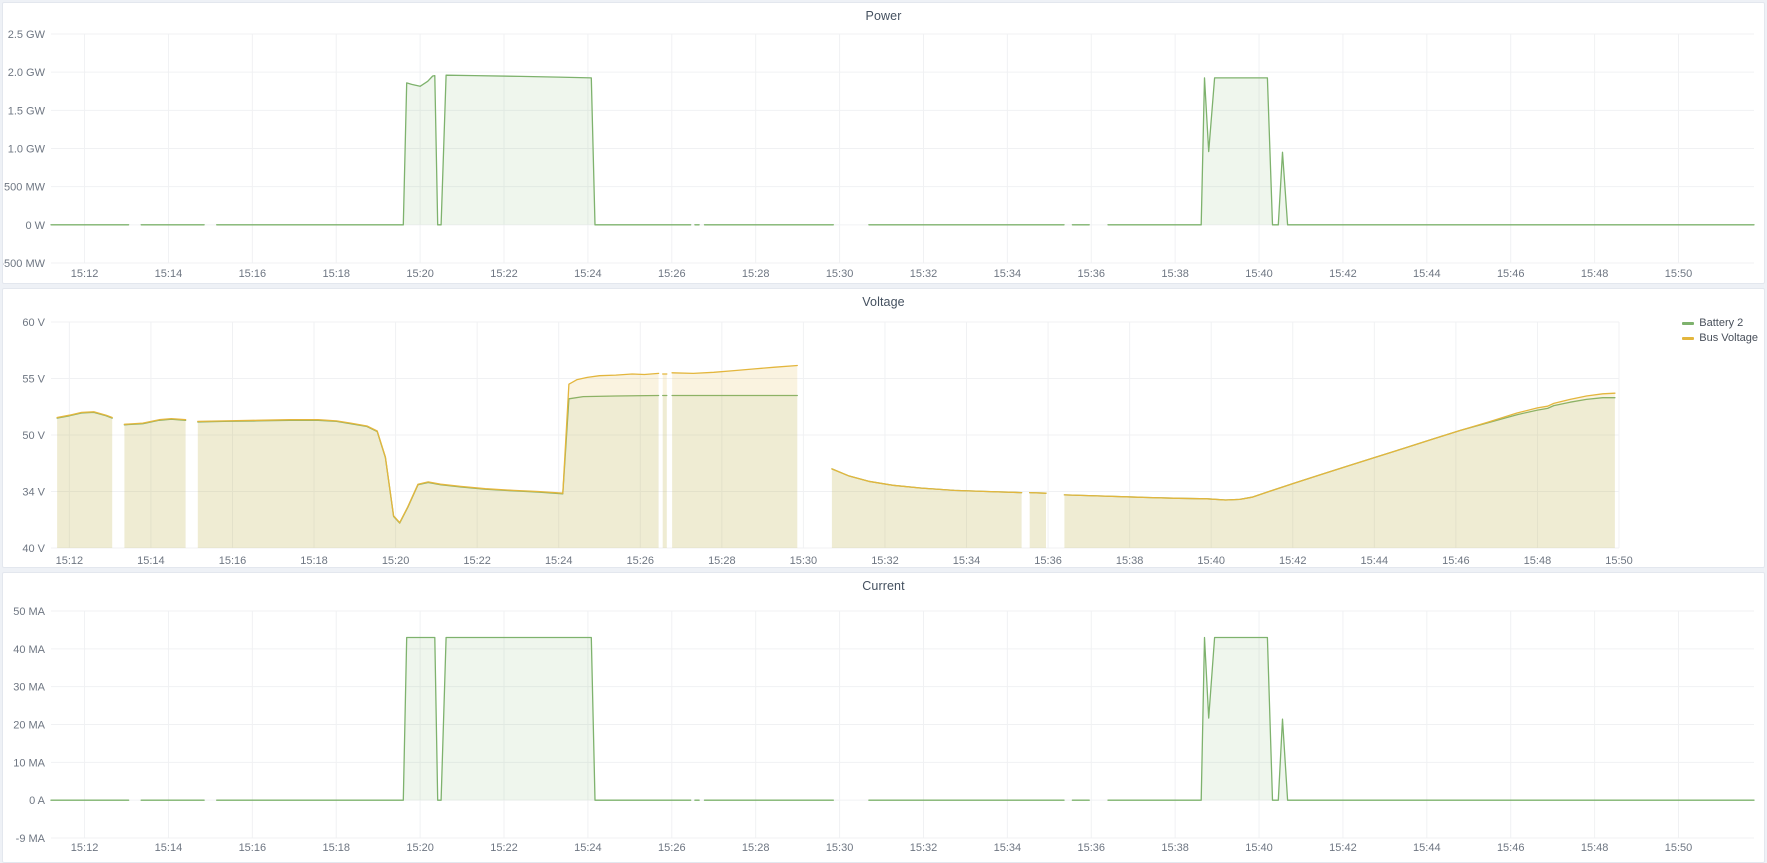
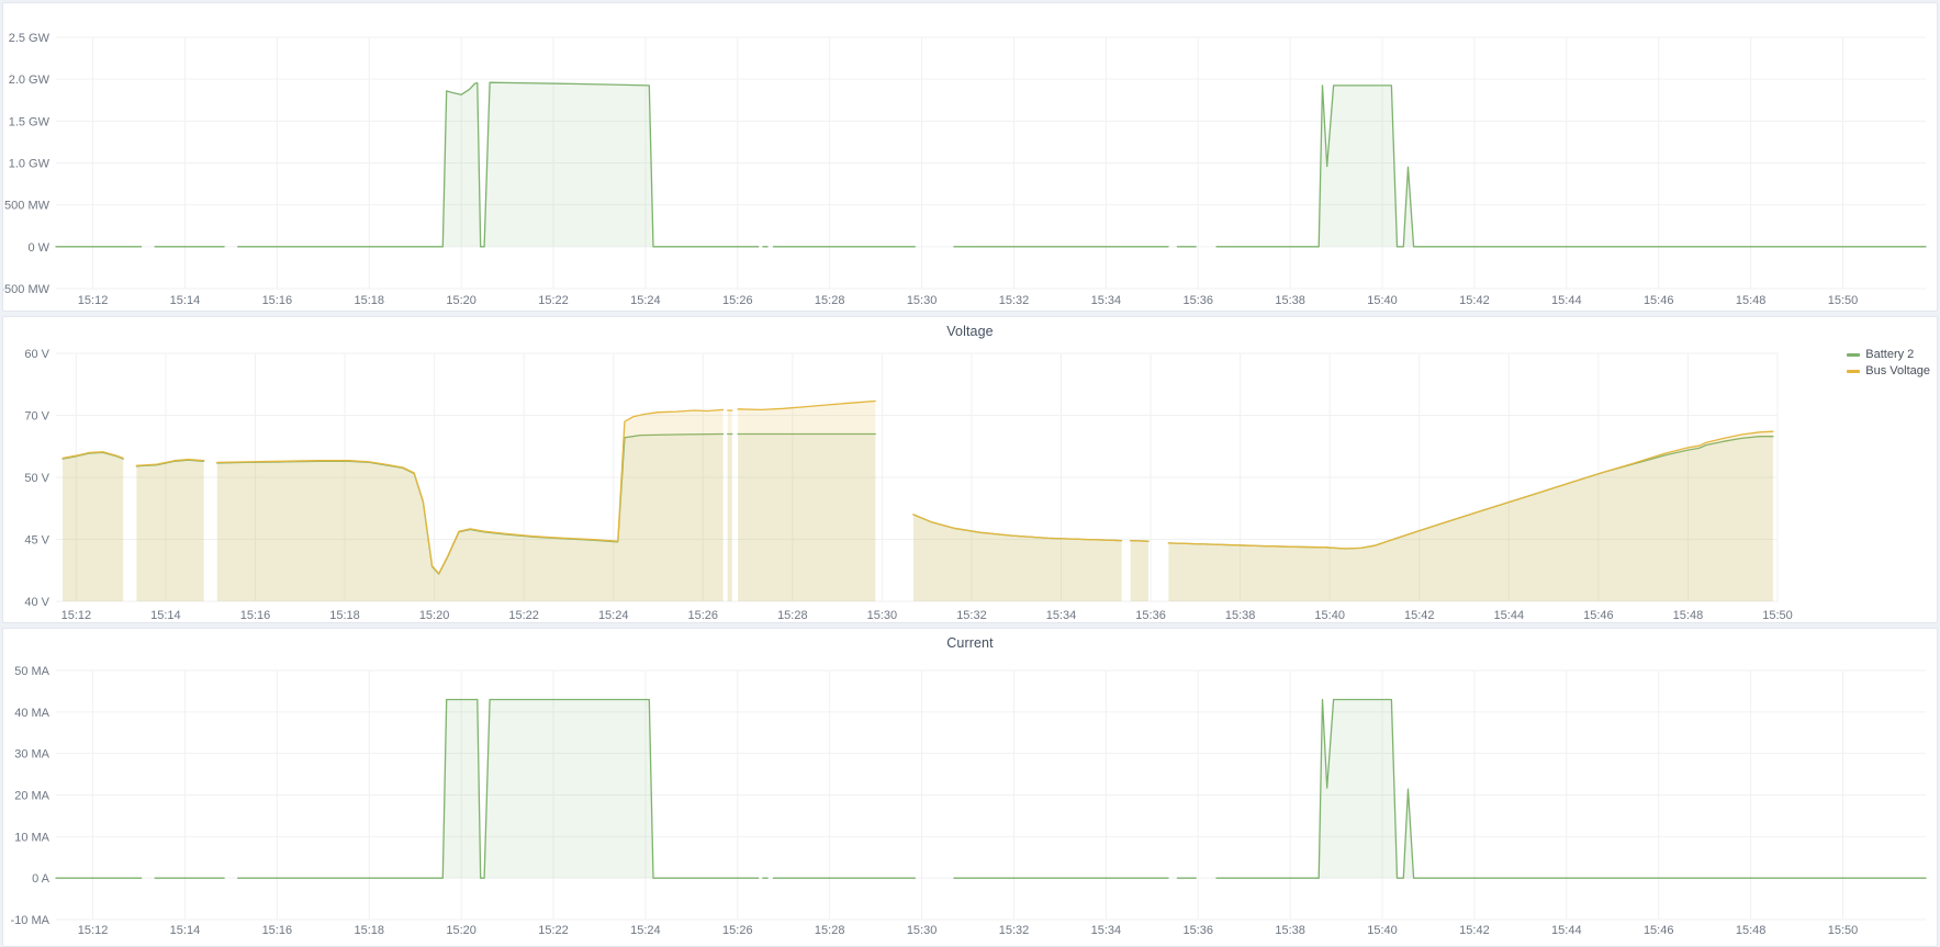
- Power
  2.5 GW
  2.0 GW
  1.5 GW
  1.0 GW
  500 MW
  0 W
  -500 MW
  15:12
  15:14
  15:16
  15:18
  15:20
  15:22
  15:24
  15:26
  15:28
  15:30
  15:32
  15:34
  15:36
  15:38
  15:40
  15:42
  15:44
  15:46
  15:48
  15:50
  Voltage
  60 V
- 55 V
+ 70 V
  50 V
- 34 V
+ 45 V
  40 V
  15:12
  15:14
  15:16
  15:18
  15:20
  15:22
  15:24
  15:26
  15:28
  15:30
  15:32
  15:34
  15:36
  15:38
  15:40
  15:42
  15:44
  15:46
  15:48
  15:50
  Battery 2
  Bus Voltage
  Current
  50 MA
  40 MA
  30 MA
  20 MA
  10 MA
  0 A
- -9 MA
+ -10 MA
  15:12
  15:14
  15:16
  15:18
  15:20
  15:22
  15:24
  15:26
  15:28
  15:30
  15:32
  15:34
  15:36
  15:38
  15:40
  15:42
  15:44
  15:46
  15:48
  15:50
